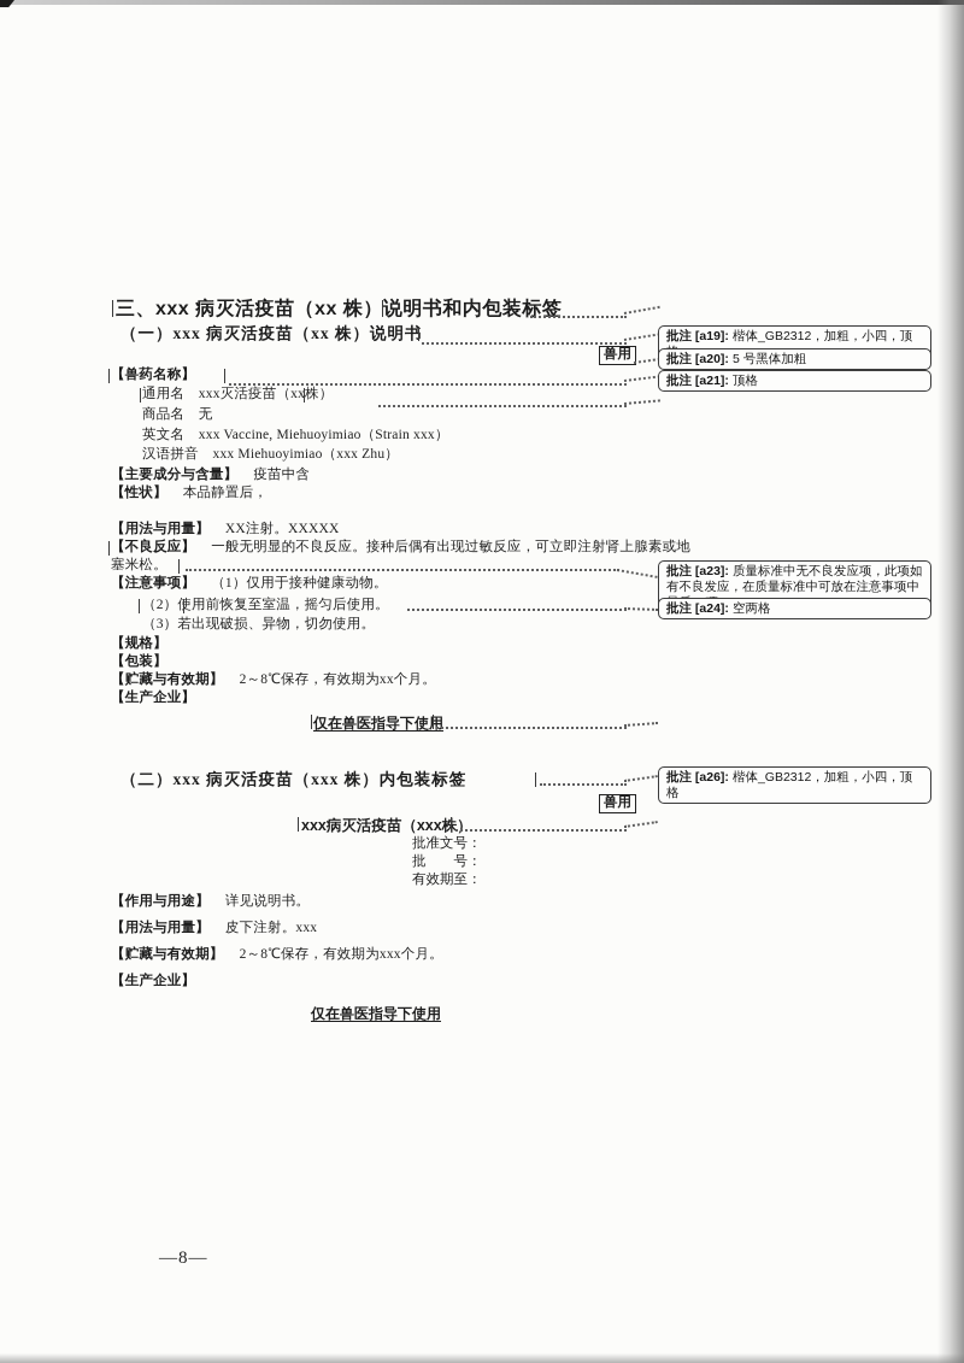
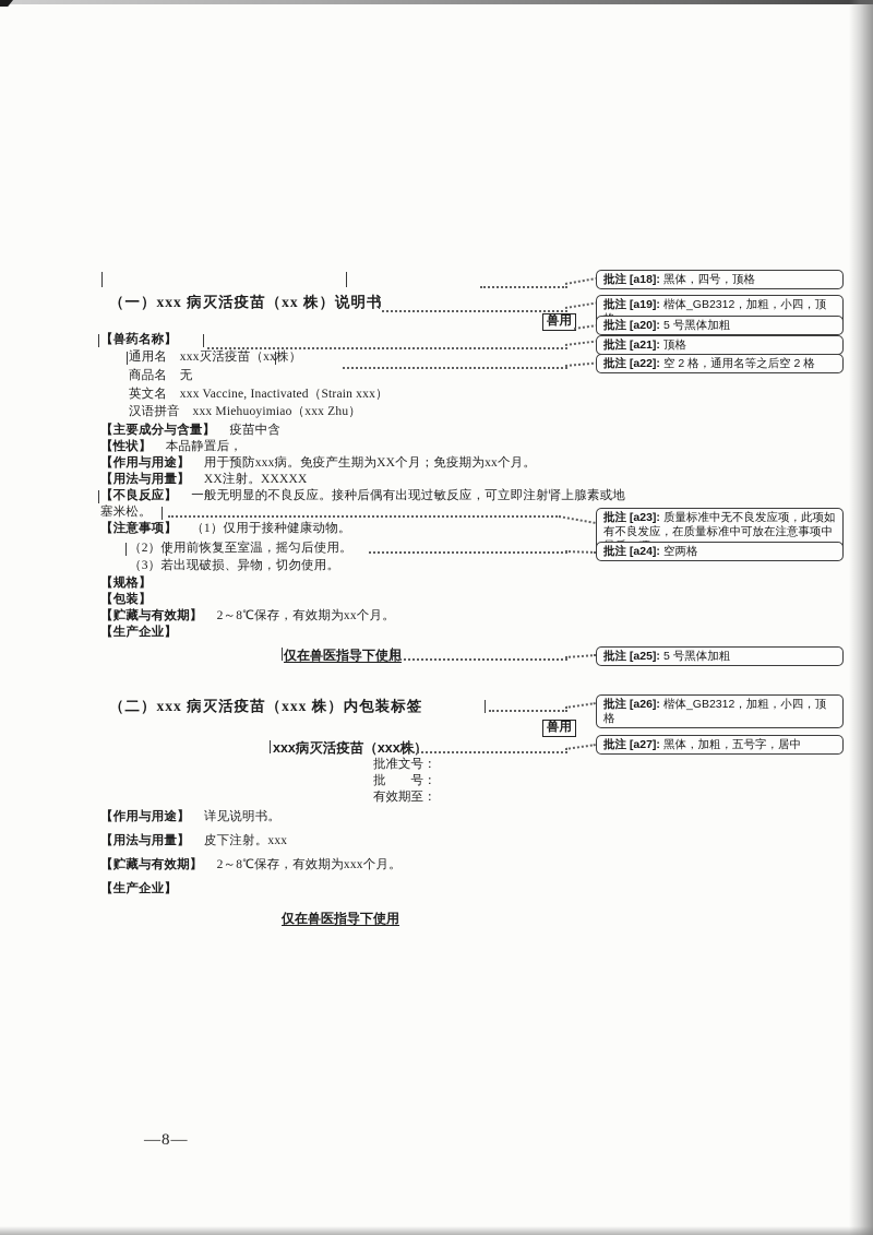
- 三、xxx 病灭活疫苗（xx 株）说明书和内包装标签
  （一）xxx 病灭活疫苗（xx 株）说明书
  兽用
  【兽药名称】
  通用名 xxx灭活疫苗（xx株）
  商品名 无
- 英文名 xxx Vaccine, Miehuoyimiao（Strain xxx）
+ 英文名 xxx Vaccine, Inactivated（Strain xxx）
  汉语拼音 xxx Miehuoyimiao（xxx Zhu）
  【主要成分与含量】 疫苗中含
  【性状】 本品静置后，
+ 【作用与用途】 用于预防xxx病。免疫产生期为XX个月；免疫期为xx个月。
  【用法与用量】 XX注射。XXXXX
  【不良反应】 一般无明显的不良反应。接种后偶有出现过敏反应，可立即注射肾上腺素或地
  塞米松。
  【注意事项】 （1）仅用于接种健康动物。
  （2）使用前恢复至室温，摇匀后使用。
  （3）若出现破损、异物，切勿使用。
  【规格】
  【包装】
  【贮藏与有效期】 2～8℃保存，有效期为xx个月。
  【生产企业】
  仅在兽医指导下使用
  （二）xxx 病灭活疫苗（xxx 株）内包装标签
  兽用
  xxx病灭活疫苗（xxx株）
  批准文号：
  批 号：
  有效期至：
  【作用与用途】 详见说明书。
  【用法与用量】 皮下注射。xxx
  【贮藏与有效期】 2～8℃保存，有效期为xxx个月。
  【生产企业】
  仅在兽医指导下使用
+ 批注 [a18]: 黑体，四号，顶格
  批注 [a19]: 楷体_GB2312，加粗，小四，顶
  批注 [a20]: 5 号黑体加粗
  批注 [a21]: 顶格
+ 批注 [a22]: 空 2 格，通用名等之后空 2 格
  批注 [a23]: 质量标准中无不良发应项，此项如有不良发应，在质量标准中可放在注意事项中
  批注 [a24]: 空两格
+ 批注 [a25]: 5 号黑体加粗
  批注 [a26]: 楷体_GB2312，加粗，小四，顶格
+ 批注 [a27]: 黑体，加粗，五号字，居中
  —8—
